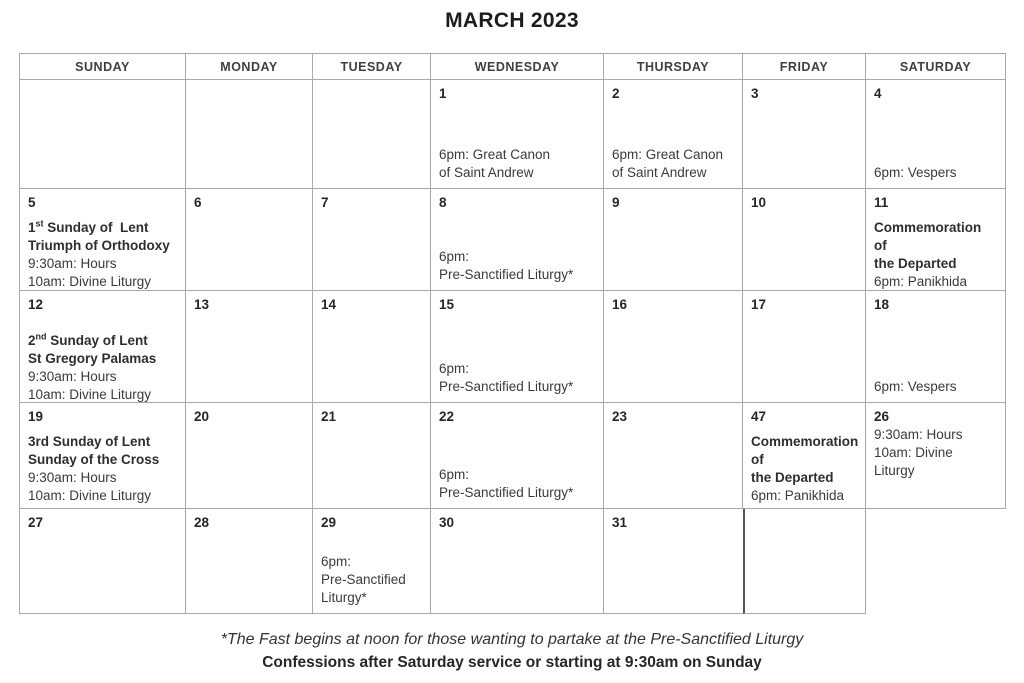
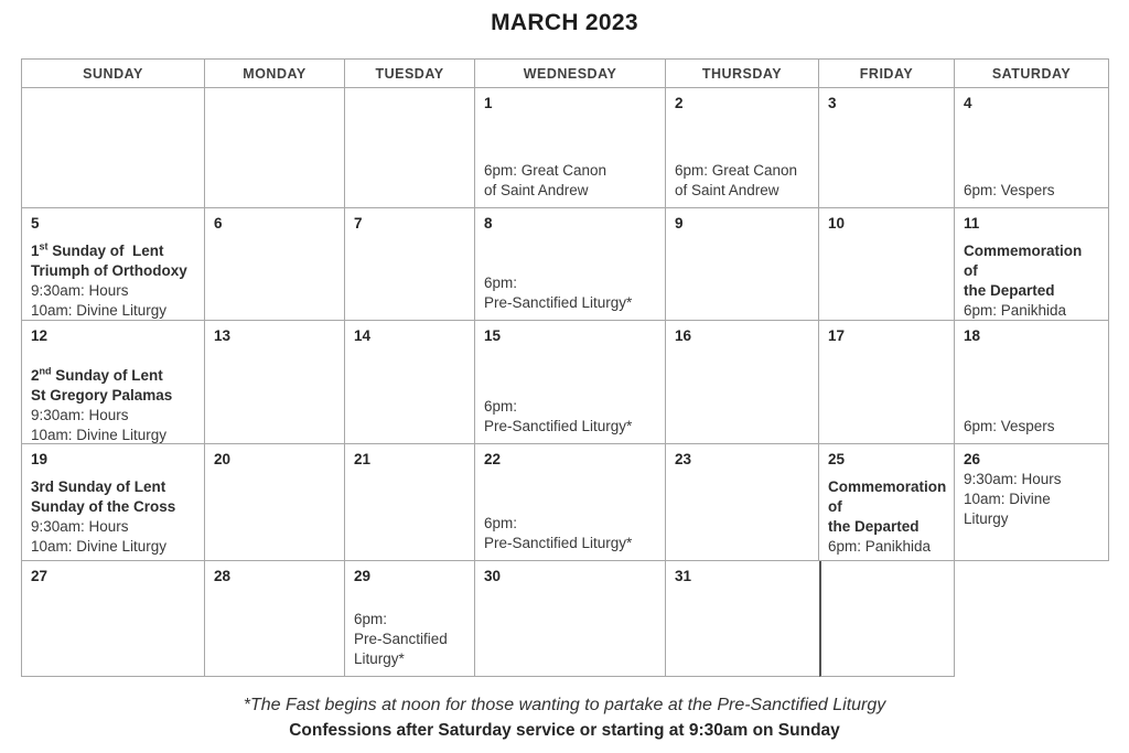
  MARCH 2023
  SUNDAY
  MONDAY
  TUESDAY
  WEDNESDAY
  THURSDAY
  FRIDAY
  SATURDAY
  1
  6pm: Great Canon
  of Saint Andrew
  2
  6pm: Great Canon
  of Saint Andrew
  3
  4
  6pm: Vespers
  5
  1st Sunday of Lent
  Triumph of Orthodoxy
  9:30am: Hours
  10am: Divine Liturgy
  6
  7
  8
  6pm:
  Pre-Sanctified Liturgy*
  9
  10
  11
  Commemoration of
  the Departed
  6pm: Panikhida
  12
  2nd Sunday of Lent
  St Gregory Palamas
  9:30am: Hours
  10am: Divine Liturgy
  13
  14
  15
  6pm:
  Pre-Sanctified Liturgy*
  16
  17
  18
  6pm: Vespers
  19
  3rd Sunday of Lent
  Sunday of the Cross
  9:30am: Hours
  10am: Divine Liturgy
  20
  21
  22
  6pm:
  Pre-Sanctified Liturgy*
  23
- 47
+ 25
  Commemoration of
  the Departed
  6pm: Panikhida
  26
  9:30am: Hours
  10am: Divine Liturgy
  27
  28
  29
  6pm:
  Pre-Sanctified Liturgy*
  30
  31
  *The Fast begins at noon for those wanting to partake at the Pre-Sanctified Liturgy
  Confessions after Saturday service or starting at 9:30am on Sunday
